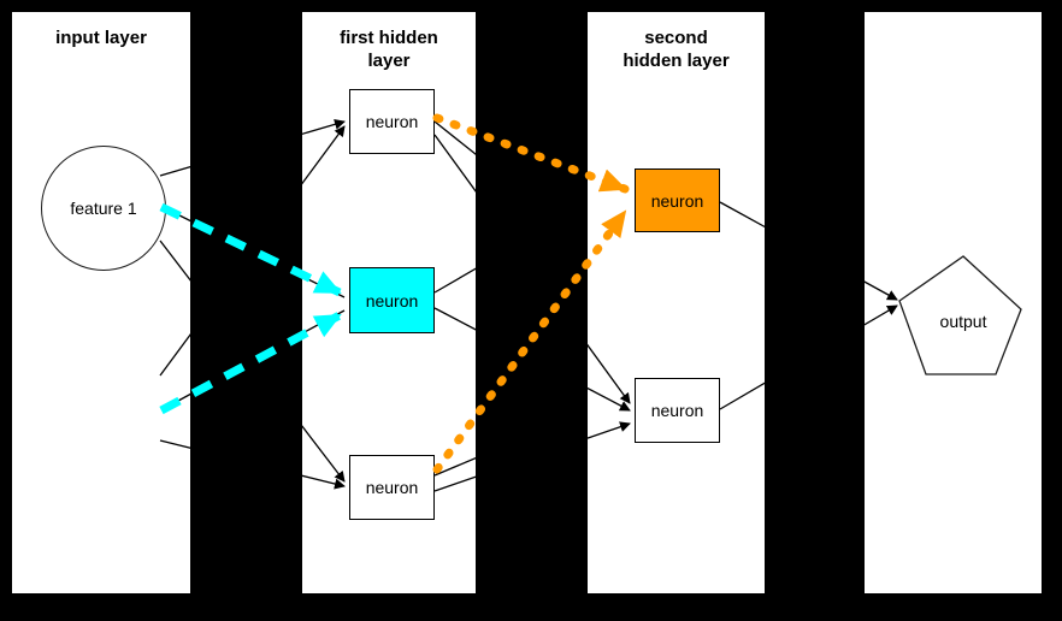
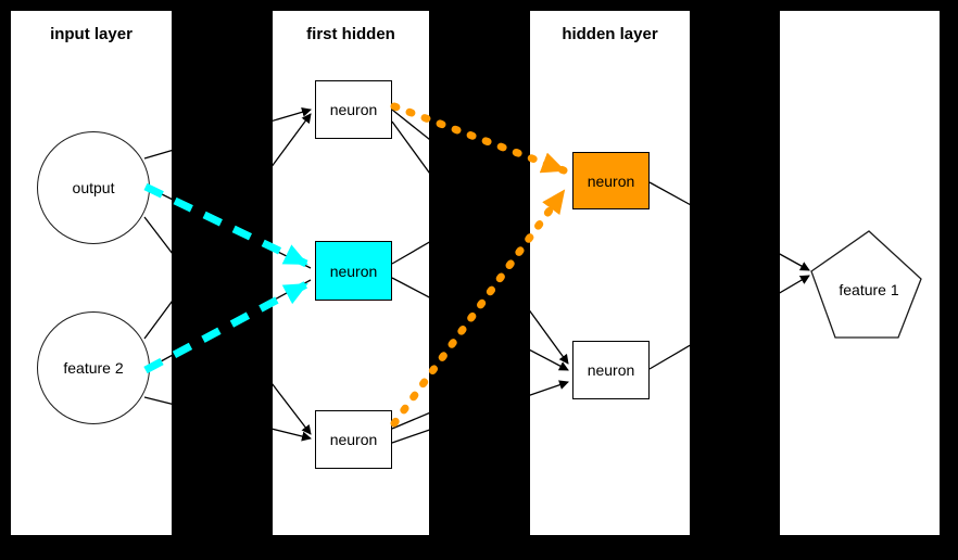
  input layer
  first hidden
- layer
- second
  hidden layer
- feature 1
+ output
+ feature 2
  neuron
  neuron
  neuron
  neuron
  neuron
- output
+ feature 1
